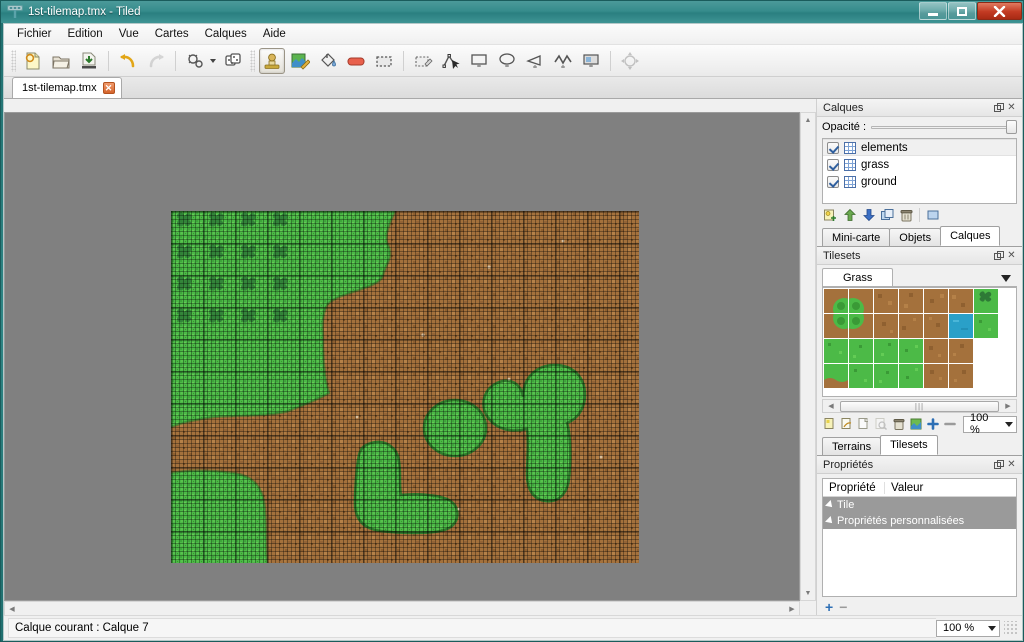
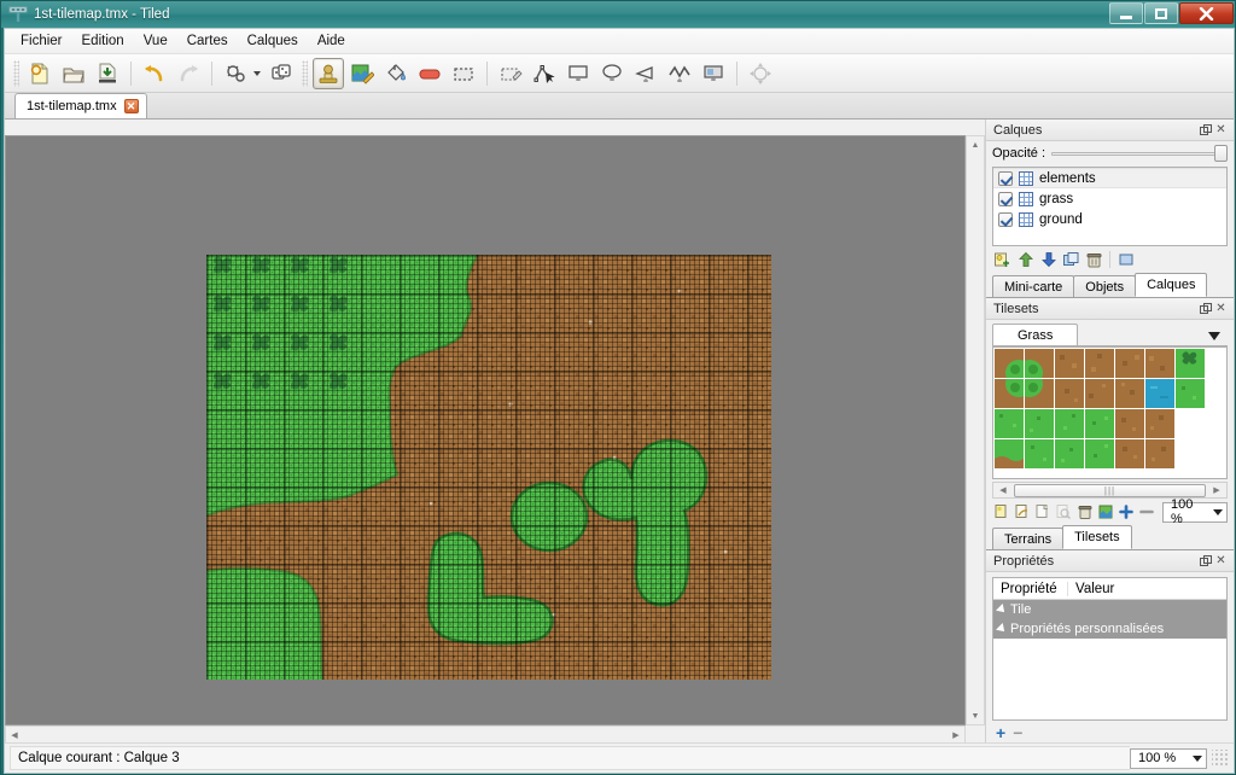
  1st-tilemap.tmx - Tiled
  Fichier
  Edition
  Vue
  Cartes
  Calques
  Aide
  1st-tilemap.tmx
  ✕
  Calques
  ✕
  Opacité :
  elements
  grass
  ground
  Mini-carte
  Objets
  Calques
  Tilesets
  ✕
  Grass
  |||
  100 %
  Terrains
  Tilesets
  Propriétés
  ✕
  Propriété
  Valeur
  Tile
  Propriétés personnalisées
  +
  −
- Calque courant : Calque 7
+ Calque courant : Calque 3
  100 %
